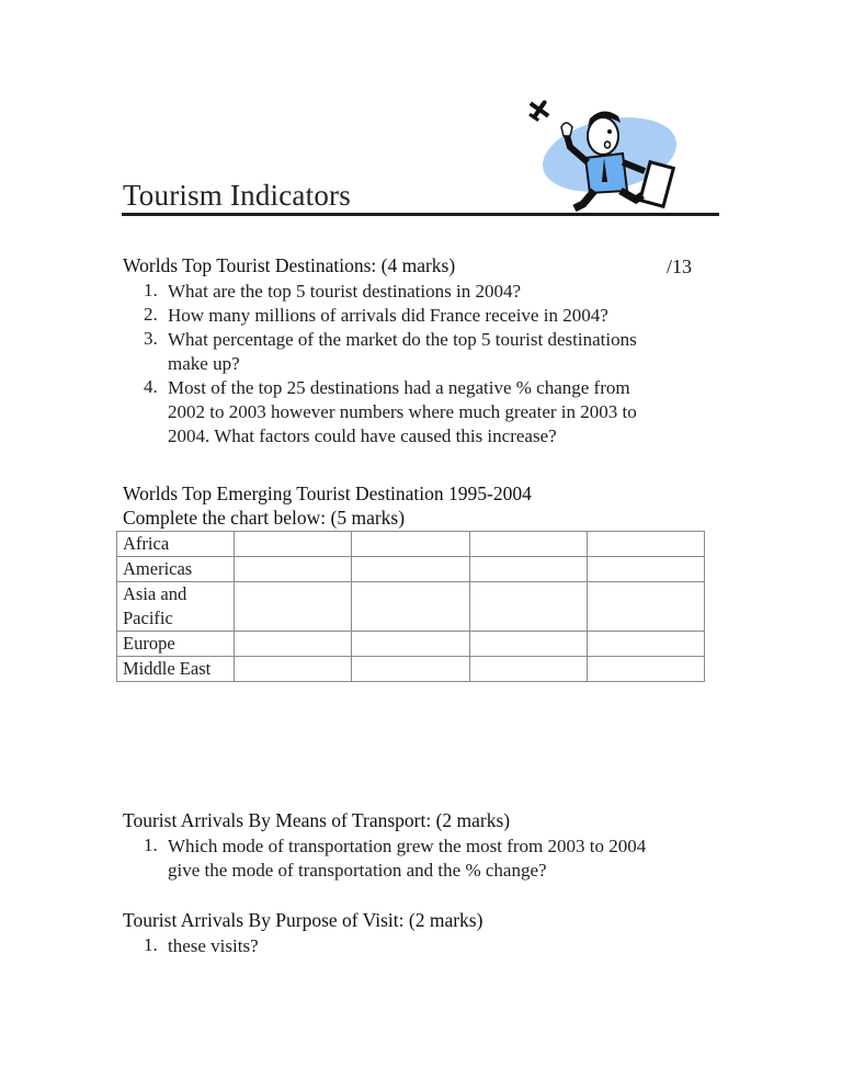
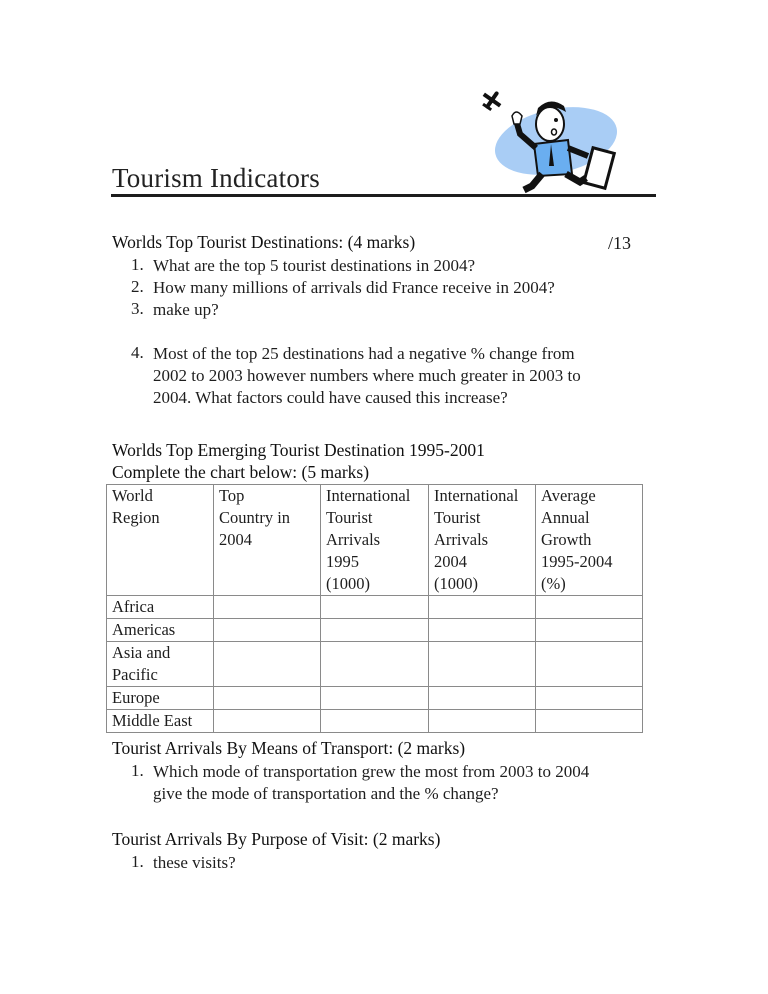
  Tourism Indicators
  Worlds Top Tourist Destinations: (4 marks)
  /13
  1.
  What are the top 5 tourist destinations in 2004?
  2.
  How many millions of arrivals did France receive in 2004?
  3.
- What percentage of the market do the top 5 tourist destinations
  make up?
  4.
  Most of the top 25 destinations had a negative % change from
  2002 to 2003 however numbers where much greater in 2003 to
  2004. What factors could have caused this increase?
- Worlds Top Emerging Tourist Destination 1995-2004
+ Worlds Top Emerging Tourist Destination 1995-2001
  Complete the chart below: (5 marks)
+ WorldRegion	TopCountry in2004	InternationalTouristArrivals1995(1000)	InternationalTouristArrivals2004(1000)	AverageAnnualGrowth1995-2004(%)
  Africa
  Americas
  Asia andPacific
  Europe
  Middle East
  Tourist Arrivals By Means of Transport: (2 marks)
  1.
  Which mode of transportation grew the most from 2003 to 2004
  give the mode of transportation and the % change?
  Tourist Arrivals By Purpose of Visit: (2 marks)
  1.
  these visits?
